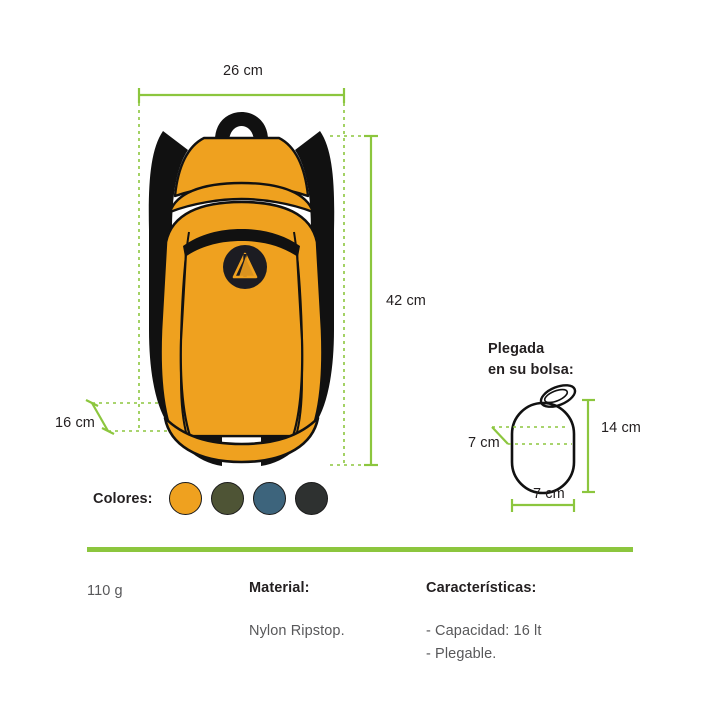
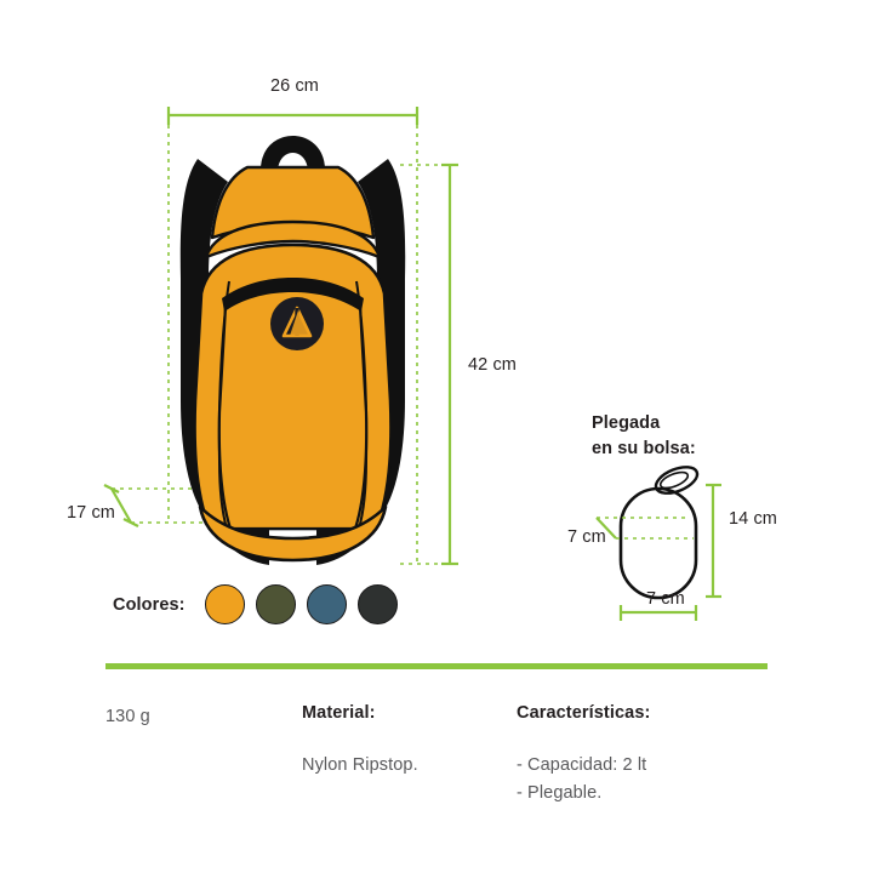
  26 cm
  42 cm
- 16 cm
+ 17 cm
  Plegada
  en su bolsa:
  14 cm
  7 cm
  7 cm
  Colores:
- 110 g
+ 130 g
  Material:
  Nylon Ripstop.
  Características:
- - Capacidad: 16 lt
+ - Capacidad: 2 lt
  - Plegable.
